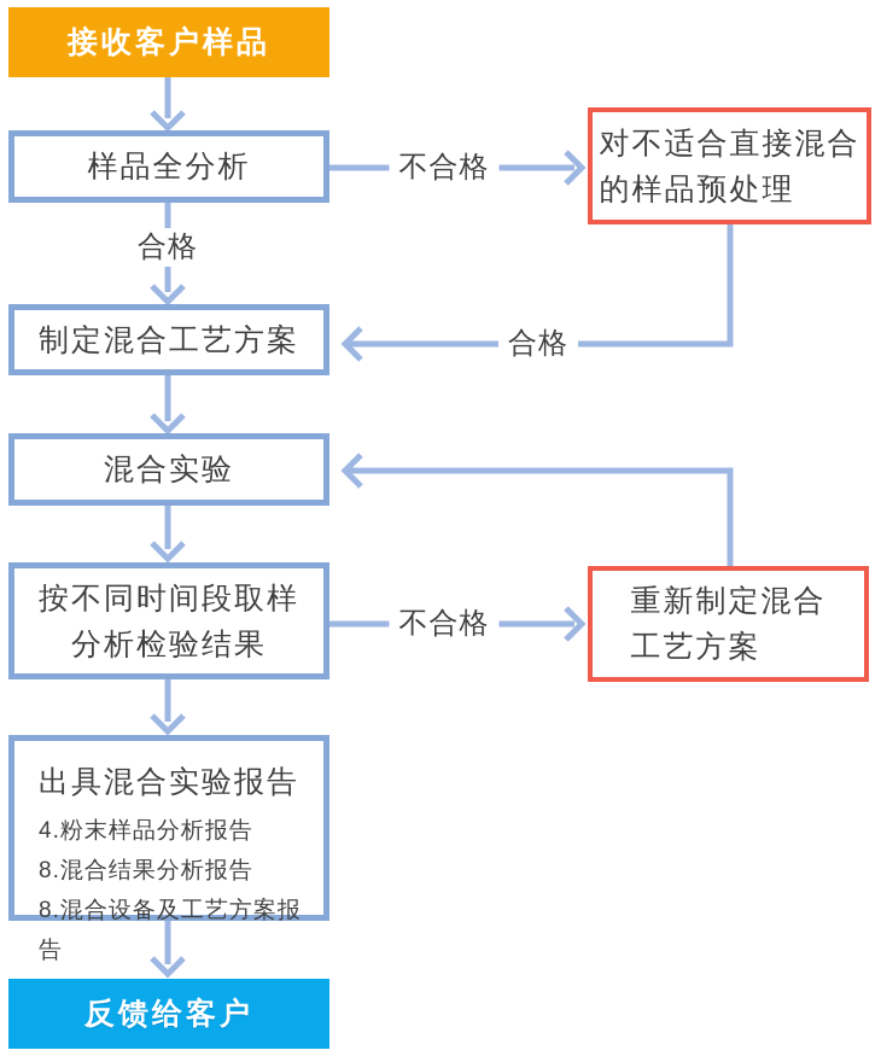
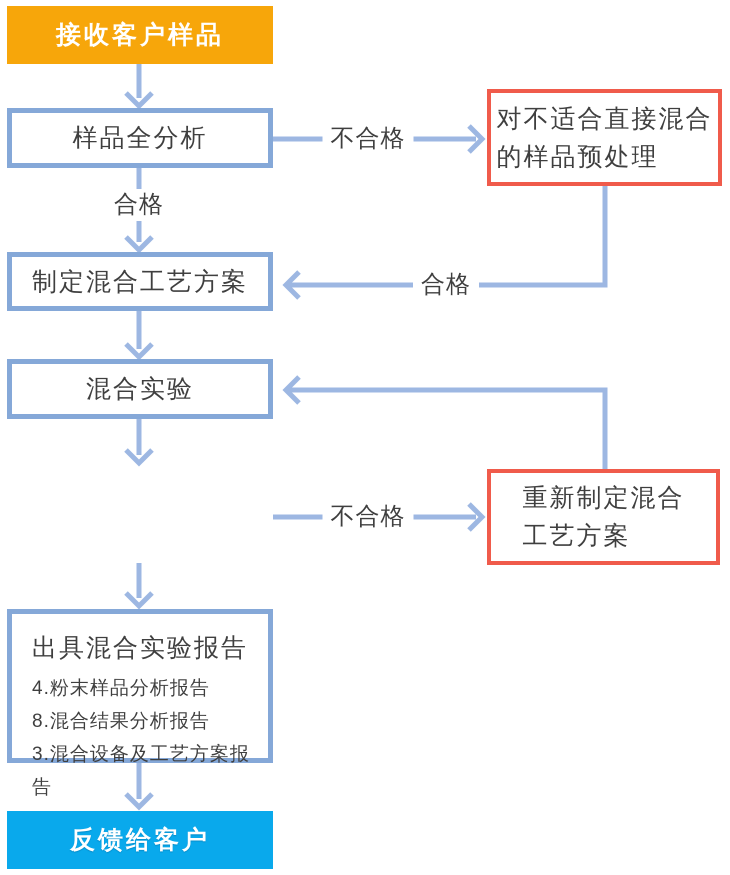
  接收客户样品
  样品全分析
  对不适合直接混合
  的样品预处理
  制定混合工艺方案
  混合实验
- 按不同时间段取样
- 分析检验结果
  重新制定混合
  工艺方案
  出具混合实验报告
  4.粉末样品分析报告
  8.混合结果分析报告
- 8.混合设备及工艺方案报告
+ 3.混合设备及工艺方案报告
  反馈给客户
  合格
  不合格
  合格
  不合格
